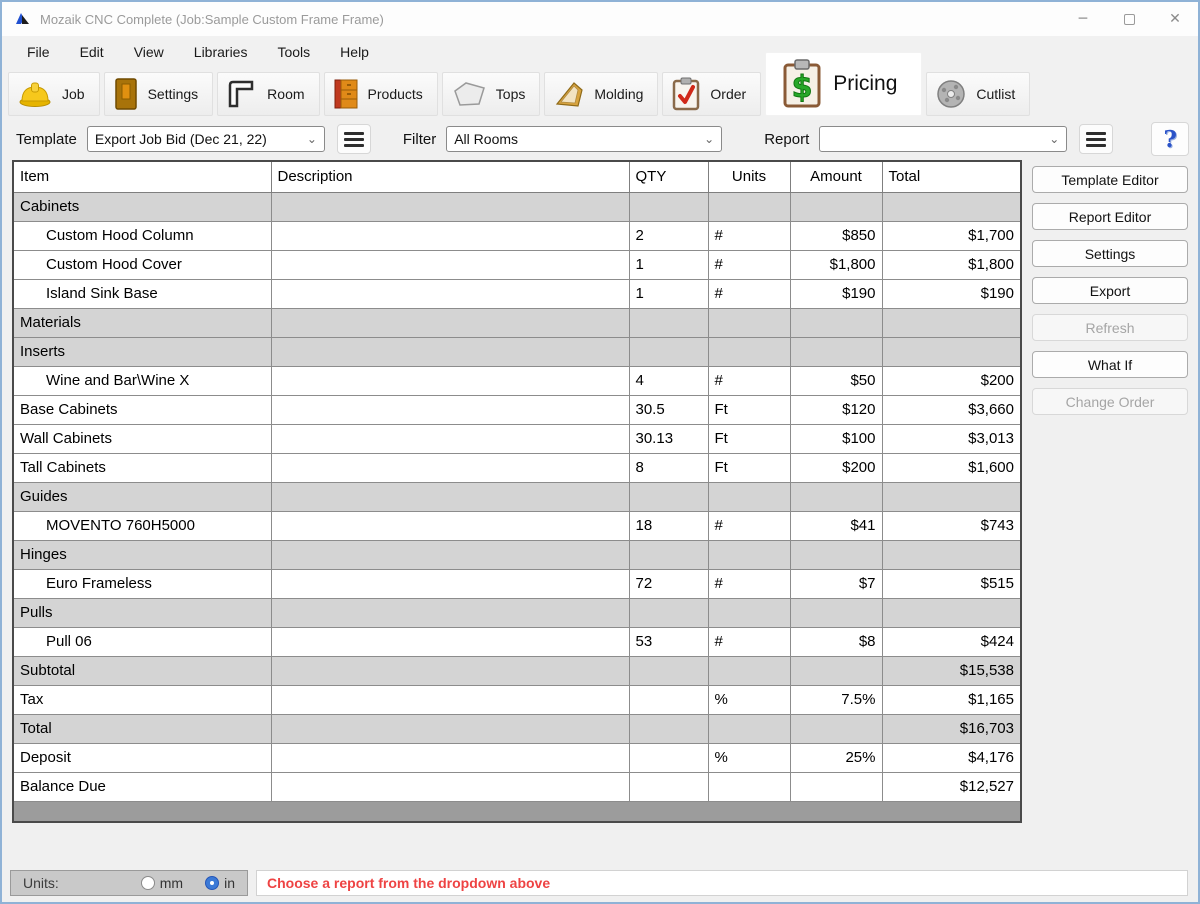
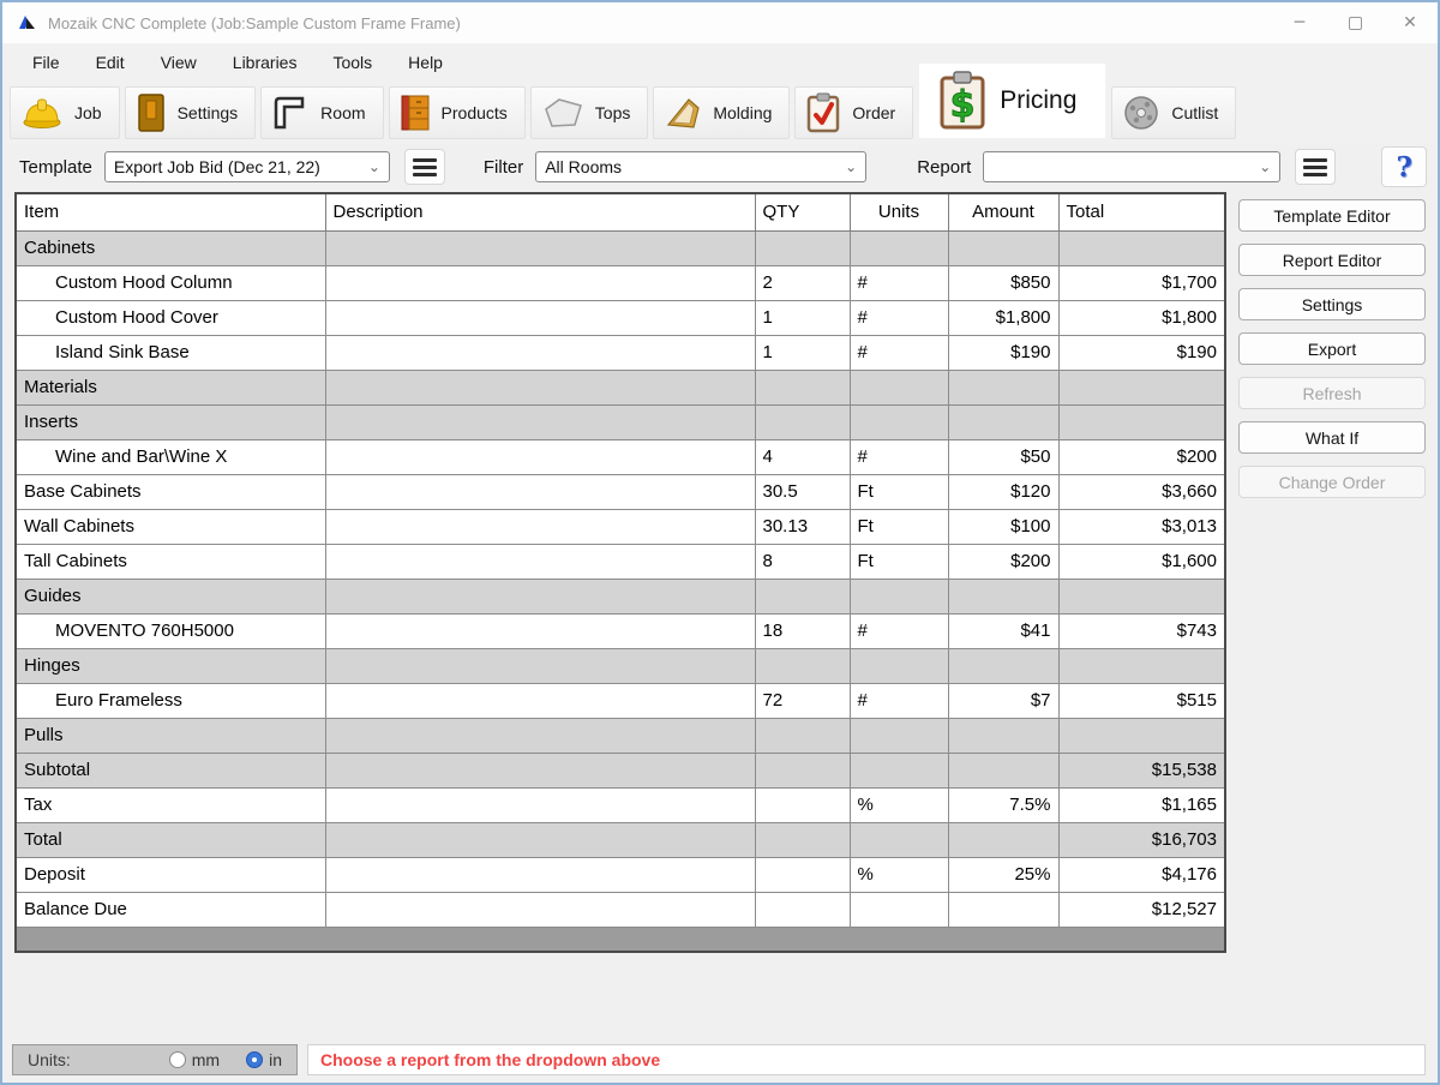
  Mozaik CNC Complete (Job:Sample Custom Frame Frame)
  ─
  ✕
  File
  Edit
  View
  Libraries
  Tools
  Help
  Job
  Settings
  Room
  Products
  Tops
  Molding
  Order
  $
  Pricing
  Cutlist
  Template
  Export Job Bid (Dec 21, 22)
  ⌄
  Filter
  All Rooms
  ⌄
  Report
  ⌄
  ?
  Item	Description	QTY	Units	Amount	Total
  Cabinets
  Custom Hood Column		2	#	$850	$1,700
  Custom Hood Cover		1	#	$1,800	$1,800
  Island Sink Base		1	#	$190	$190
  Materials
  Inserts
  Wine and Bar\Wine X		4	#	$50	$200
  Base Cabinets		30.5	Ft	$120	$3,660
  Wall Cabinets		30.13	Ft	$100	$3,013
  Tall Cabinets		8	Ft	$200	$1,600
  Guides
  MOVENTO 760H5000		18	#	$41	$743
  Hinges
  Euro Frameless		72	#	$7	$515
  Pulls
- Pull 06		53	#	$8	$424
  Subtotal					$15,538
  Tax			%	7.5%	$1,165
  Total					$16,703
  Deposit			%	25%	$4,176
  Balance Due					$12,527
  Template Editor
  Report Editor
  Settings
  Export
  Refresh
  What If
  Change Order
  Units:
  mm
  in
  Choose a report from the dropdown above
